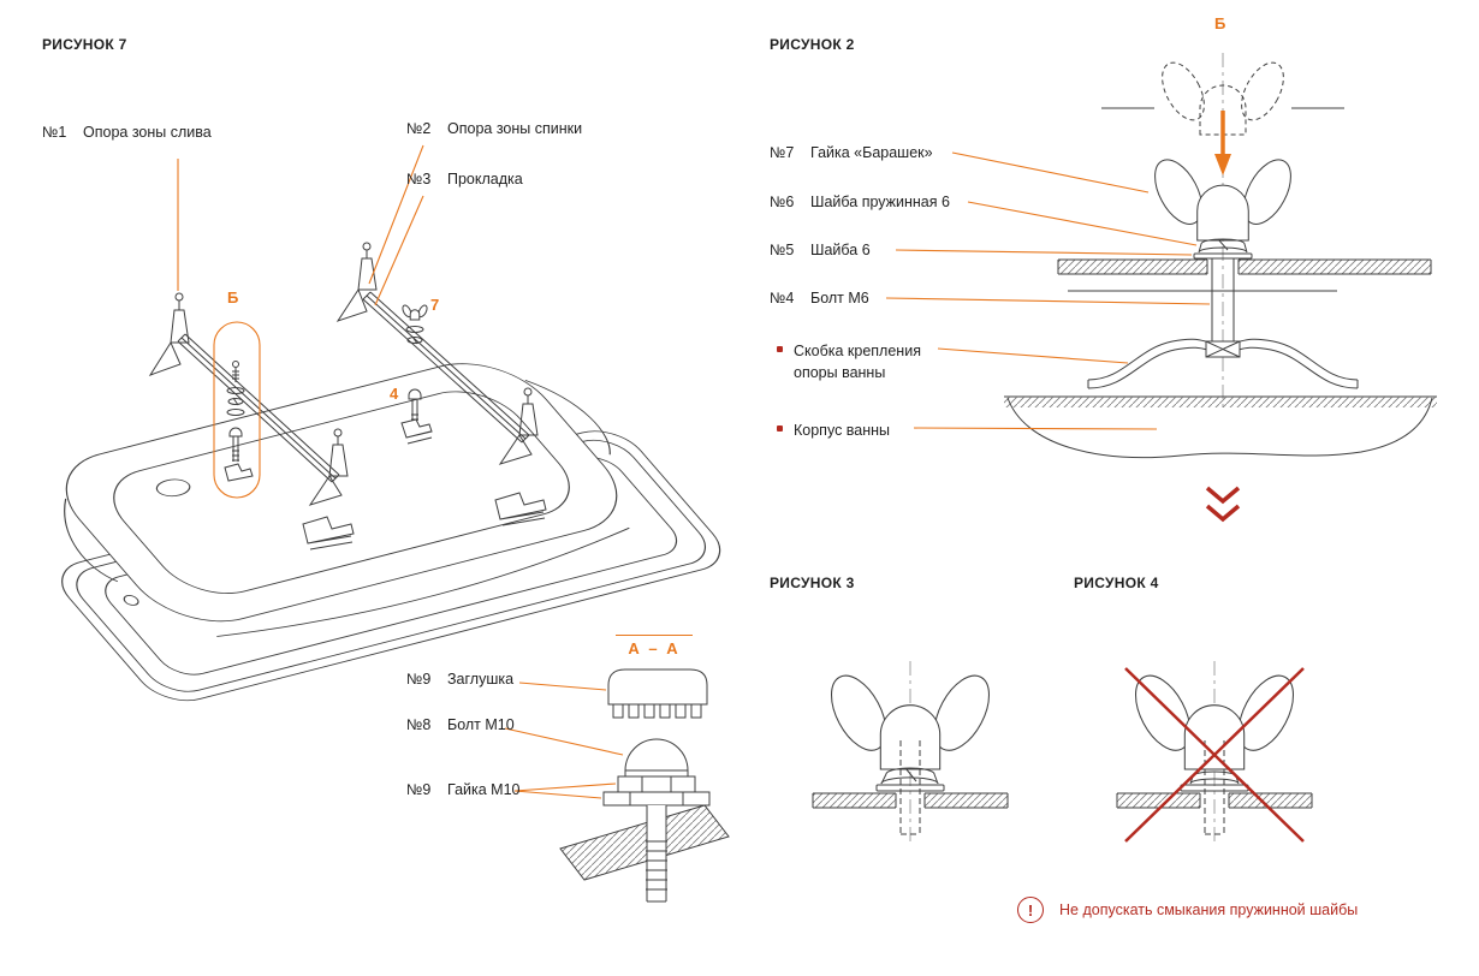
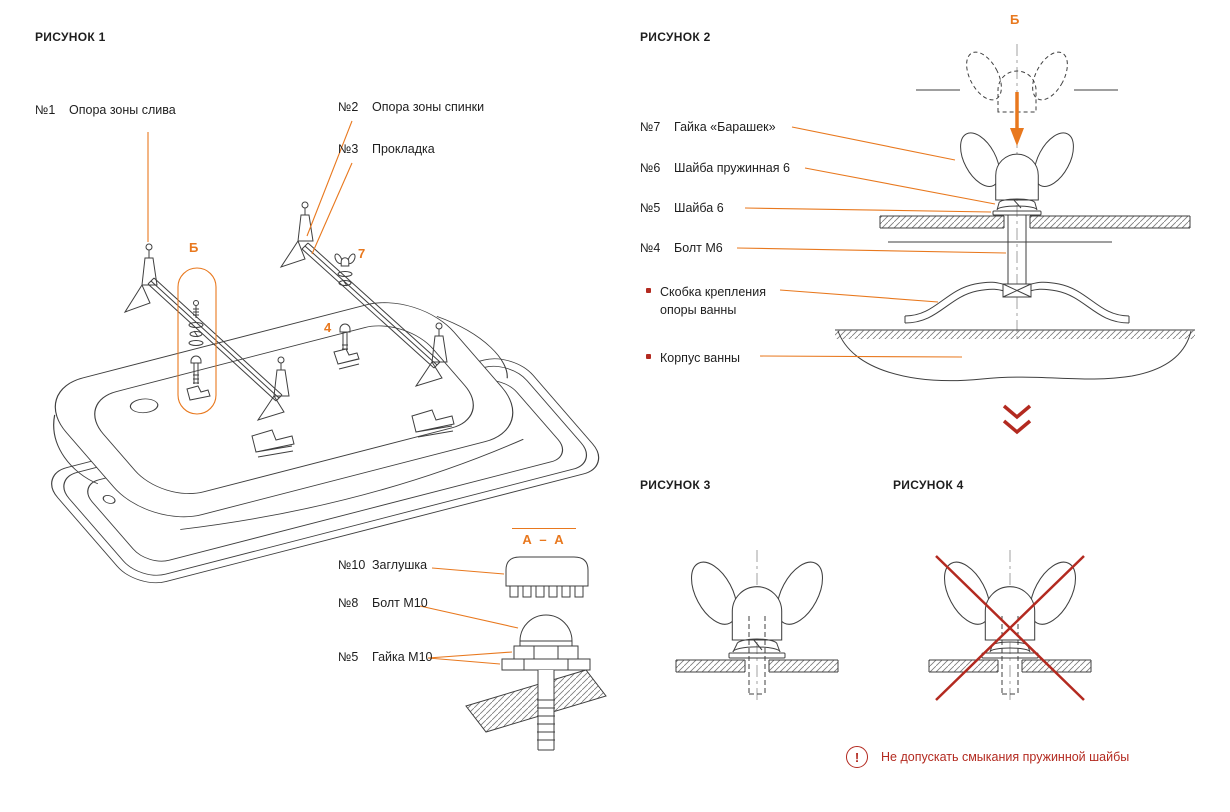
- РИСУНОК 7
+ РИСУНОК 1
  РИСУНОК 2
  РИСУНОК 3
  РИСУНОК 4
  №1 Опора зоны слива
  №2 Опора зоны спинки
  №3 Прокладка
  Б
  7
  4
  А – А
- №9 Заглушка
+ №10 Заглушка
  №8 Болт М10
- №9 Гайка М10
+ №5 Гайка М10
  Б
  №7 Гайка «Барашек»
  №6 Шайба пружинная 6
  №5 Шайба 6
  №4 Болт М6
  Скобка крепления опоры ванны
  Корпус ванны
  !
  Не допускать смыкания пружинной шайбы
